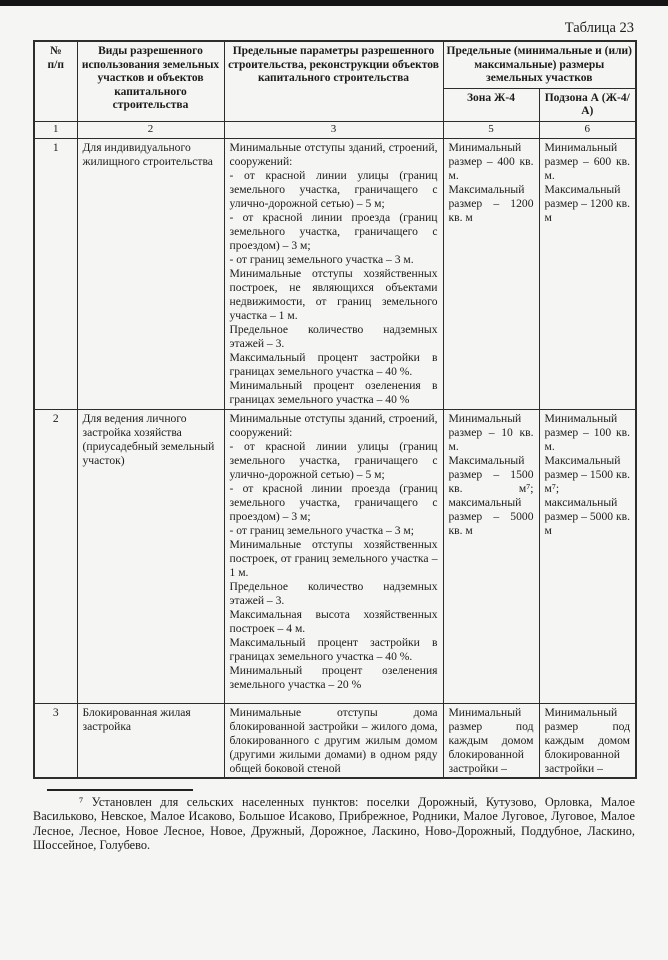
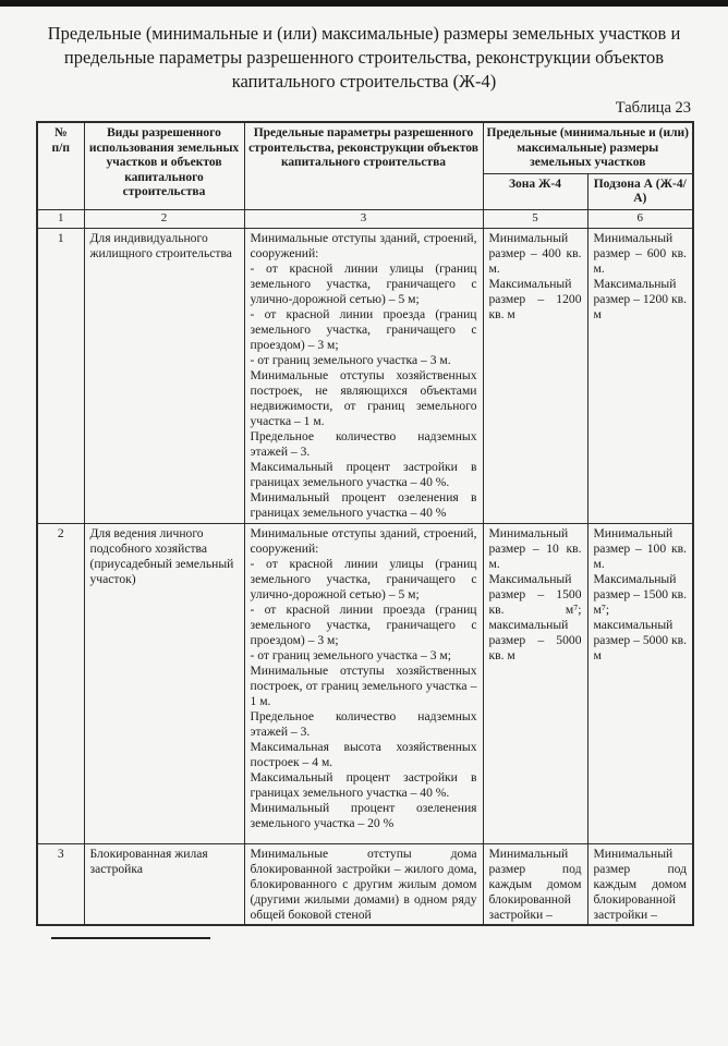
+ Предельные (минимальные и (или) максимальные) размеры земельных участков и предельные параметры разрешенного строительства, реконструкции объектов капитального строительства (Ж-4)
  Таблица 23
  №п/п	Виды разрешенного использования земельных участков и объектов капитального строительства	Предельные параметры разрешенного строительства, реконструкции объектов капитального строительства	Предельные (минимальные и (или) максимальные) размеры земельных участков
  Зона Ж-4	Подзона А (Ж-4/А)
  1	2	3	5	6
  1	Для индивидуального жилищного строительства	Минимальные отступы зданий, строений, сооружений:- от красной линии улицы (границ земельного участка, граничащего с улично-дорожной сетью) – 5 м;- от красной линии проезда (границ земельного участка, граничащего с проездом) – 3 м;- от границ земельного участка – 3 м.Минимальные отступы хозяйственных построек, не являющихся объектами недвижимости, от границ земельного участка – 1 м.Предельное количество надземных этажей – 3.Максимальный процент застройки в границах земельного участка – 40 %.Минимальный процент озеленения в границах земельного участка – 40 %	Минимальный размер – 400 кв. м.Максимальный размер – 1200 кв. м	Минимальный размер – 600 кв. м.Максимальный размер – 1200 кв. м
- 2	Для ведения личного застройка хозяйства (приусадебный земельный участок)	Минимальные отступы зданий, строений, сооружений:- от красной линии улицы (границ земельного участка, граничащего с улично-дорожной сетью) – 5 м;- от красной линии проезда (границ земельного участка, граничащего с проездом) – 3 м;- от границ земельного участка – 3 м;Минимальные отступы хозяйственных построек, от границ земельного участка – 1 м.Предельное количество надземных этажей – 3.Максимальная высота хозяйственных построек – 4 м.Максимальный процент застройки в границах земельного участка – 40 %.Минимальный процент озеленения земельного участка – 20 %	Минимальный размер – 10 кв. м.Максимальный размер – 1500 кв. м⁷; максимальный размер – 5000 кв. м	Минимальный размер – 100 кв. м.Максимальный размер – 1500 кв. м⁷; максимальный размер – 5000 кв. м
+ 2	Для ведения личного подсобного хозяйства (приусадебный земельный участок)	Минимальные отступы зданий, строений, сооружений:- от красной линии улицы (границ земельного участка, граничащего с улично-дорожной сетью) – 5 м;- от красной линии проезда (границ земельного участка, граничащего с проездом) – 3 м;- от границ земельного участка – 3 м;Минимальные отступы хозяйственных построек, от границ земельного участка – 1 м.Предельное количество надземных этажей – 3.Максимальная высота хозяйственных построек – 4 м.Максимальный процент застройки в границах земельного участка – 40 %.Минимальный процент озеленения земельного участка – 20 %	Минимальный размер – 10 кв. м.Максимальный размер – 1500 кв. м⁷; максимальный размер – 5000 кв. м	Минимальный размер – 100 кв. м.Максимальный размер – 1500 кв. м⁷; максимальный размер – 5000 кв. м
  3	Блокированная жилая застройка	Минимальные отступы дома блокированной застройки – жилого дома, блокированного с другим жилым домом (другими жилыми домами) в одном ряду общей боковой стеной	Минимальный размер под каждым домом блокированной застройки –	Минимальный размер под каждым домом блокированной застройки –
- ⁷ Установлен для сельских населенных пунктов: поселки Дорожный, Кутузово, Орловка, Малое Васильково, Невское, Малое Исаково, Большое Исаково, Прибрежное, Родники, Малое Луговое, Луговое, Малое Лесное, Лесное, Новое Лесное, Новое, Дружный, Дорожное, Ласкино, Ново-Дорожный, Поддубное, Ласкино, Шоссейное, Голубево.
